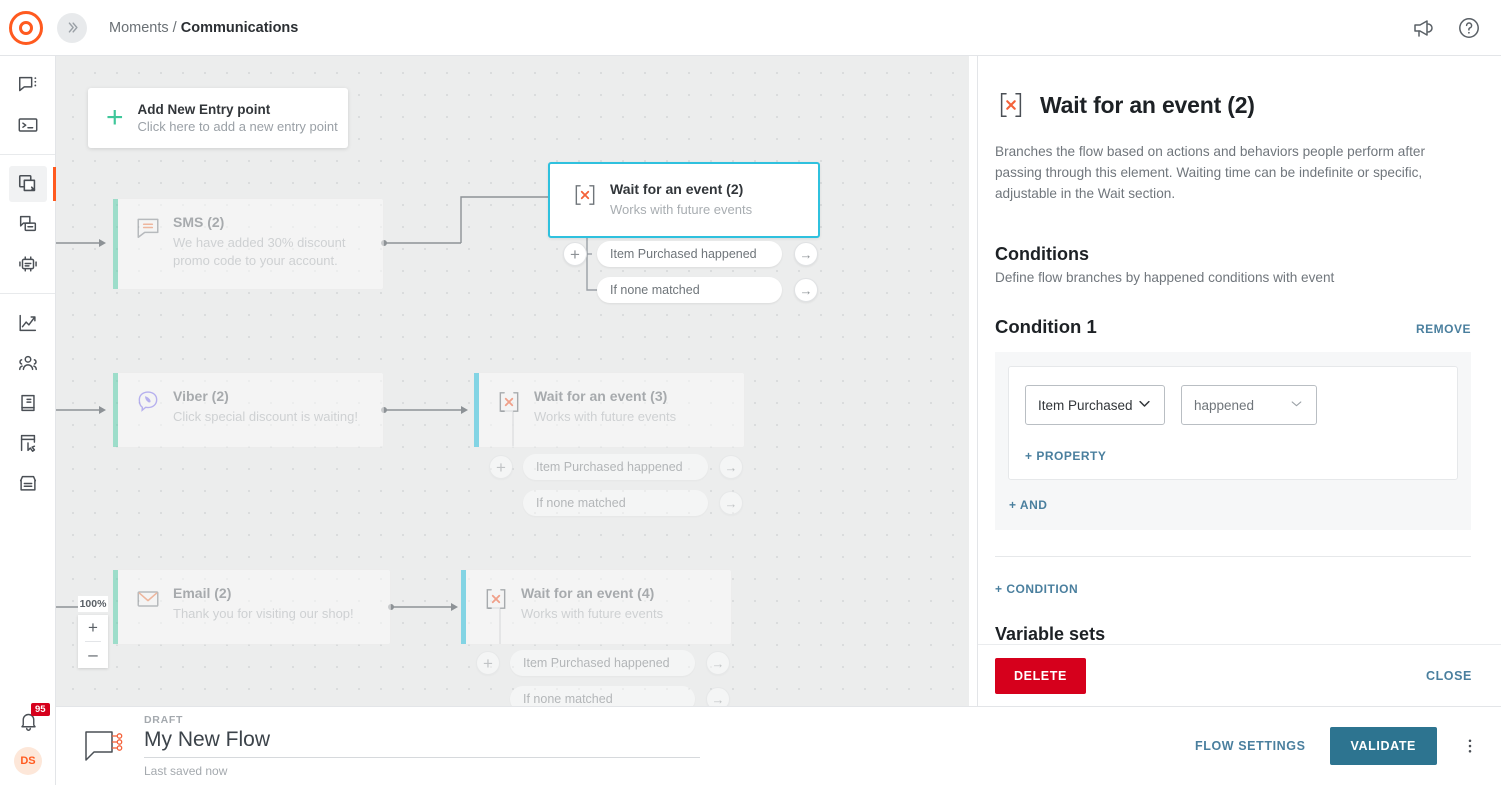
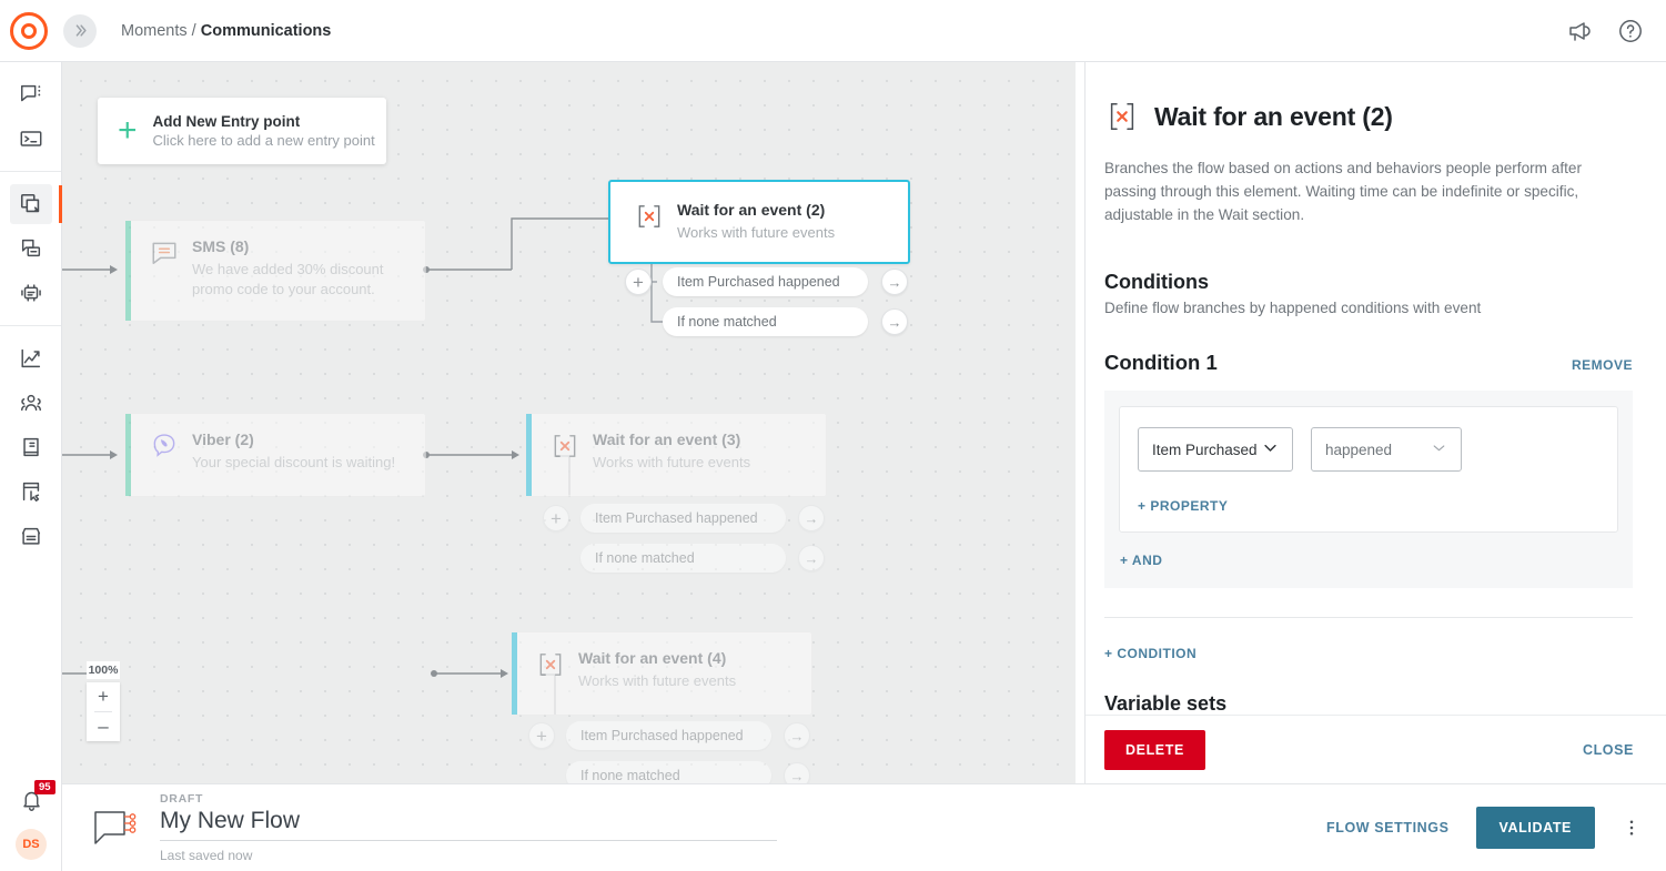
  Moments / Communications
  95
  DS
  +
  Add New Entry point
  Click here to add a new entry point
- SMS (2)
+ SMS (8)
  We have added 30% discount promo code to your account.
  Wait for an event (2)
  Works with future events
  +
  Item Purchased happened
  →
  If none matched
  →
  Viber (2)
- Click special discount is waiting!
+ Your special discount is waiting!
  Wait for an event (3)
  Works with future events
  +
  Item Purchased happened
  →
  If none matched
  →
- Email (2)
- Thank you for visiting our shop!
  Wait for an event (4)
  Works with future events
  +
  Item Purchased happened
  →
  If none matched
  →
  100%
  +
  –
  Wait for an event (2)
  Branches the flow based on actions and behaviors people perform after passing through this element. Waiting time can be indefinite or specific, adjustable in the Wait section.
  Conditions
  Define flow branches by happened conditions with event
  Condition 1
  REMOVE
  Item Purchased
  happened
  + PROPERTY
  + AND
  + CONDITION
  Variable sets
  DELETE
  CLOSE
  DRAFT
  My New Flow
  Last saved now
  FLOW SETTINGS
  VALIDATE
